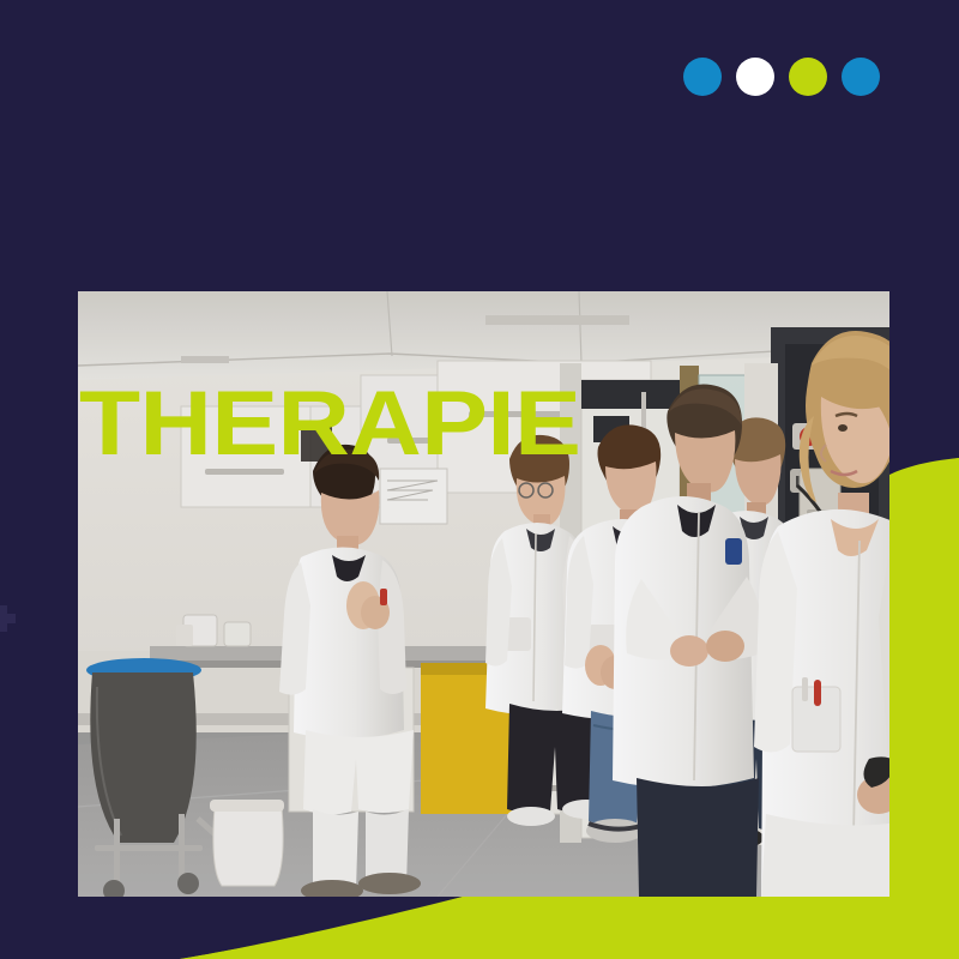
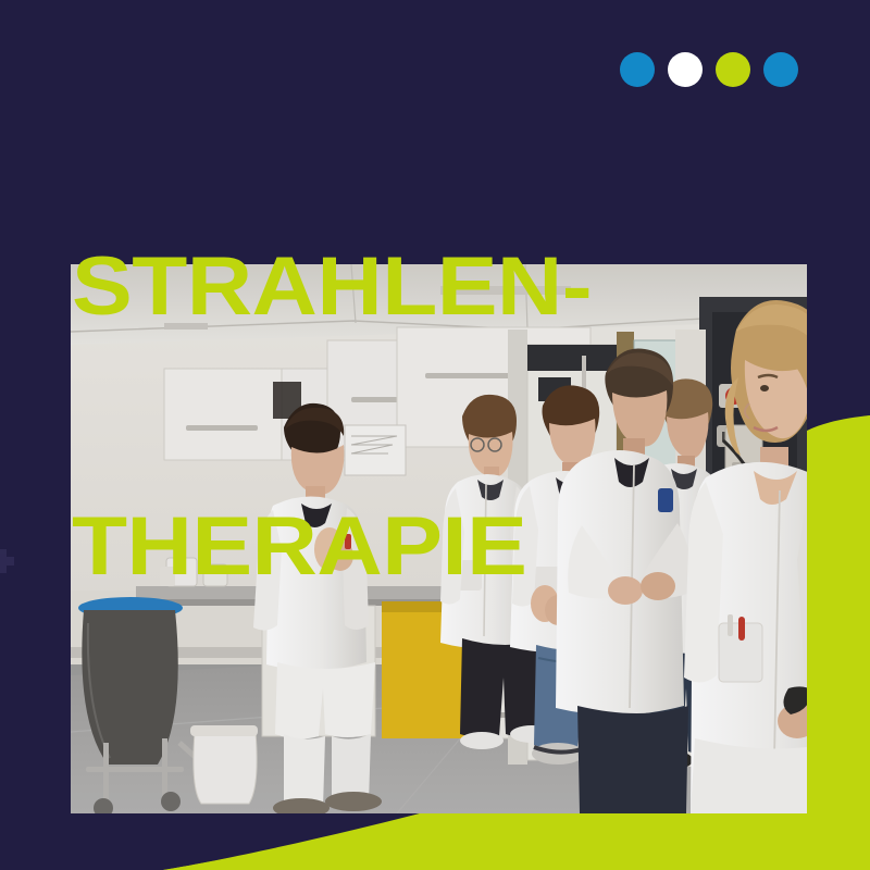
+ STRAHLEN-
  THERAPIE
